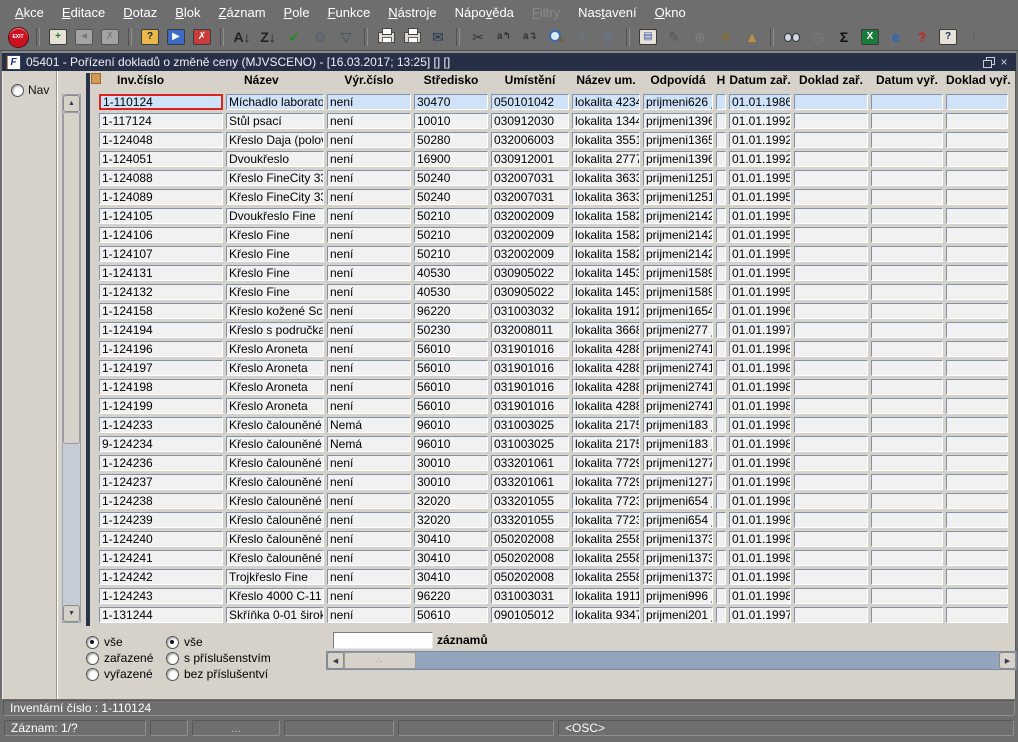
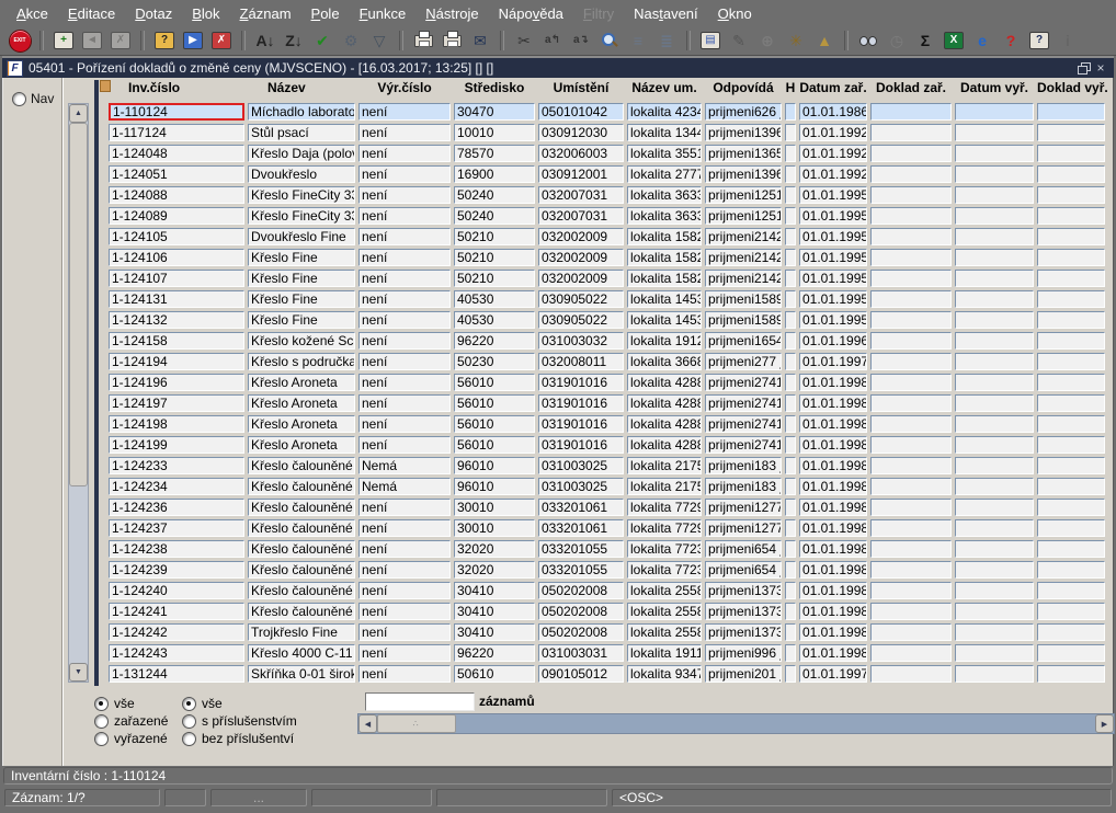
  Akce
  Editace
  Dotaz
  Blok
  Záznam
  Pole
  Funkce
  Nástroje
  Nápověda
  Filtry
  Nastavení
  Okno
  +
  ◄
  ✗
  ?
  ▶
  ✗
  A↓
  Z↓
  ✔
  ⚙
  ▽
  ✉
  ✂
  a↰
  a↴
  ≡
  ≣
  ▤
  ✳
  ▲
  Σ
  X
  e
  ?
  ?
  F
  05401 - Pořízení dokladů o změně ceny (MJVSCENO) - [16.03.2017; 13:25] [] []
  ×
  Nav
  Inv.číslo
  Název
  Výr.číslo
  Středisko
  Umístění
  Název um.
  Odpovídá
  H
  Datum zař.
  Doklad zař.
  Datum vyř.
  Doklad vyř.
  1-110124
  Míchadlo laborato
  není
  30470
  050101042
  lokalita 4234
  prijmeni626 j
  01.01.1986
  1-117124
  Stůl psací
  není
  10010
  030912030
  lokalita 1344
  prijmeni1396
  01.01.1992
  1-124048
  Křeslo Daja (polo
  není
- 50280
+ 78570
  032006003
  lokalita 3551
  prijmeni1365
  01.01.1992
  1-124051
  Dvoukřeslo
  není
  16900
  030912001
  lokalita 2777
  prijmeni1396
  01.01.1992
  1-124088
  Křeslo FineCity 33
  není
  50240
  032007031
  lokalita 3633
  prijmeni1251
  01.01.1995
  1-124089
  Křeslo FineCity 33
  není
  50240
  032007031
  lokalita 3633
  prijmeni1251
  01.01.1995
  1-124105
  Dvoukřeslo Fine
  není
  50210
  032002009
  lokalita 1582
  prijmeni2142
  01.01.1995
  1-124106
  Křeslo Fine
  není
  50210
  032002009
  lokalita 1582
  prijmeni2142
  01.01.1995
  1-124107
  Křeslo Fine
  není
  50210
  032002009
  lokalita 1582
  prijmeni2142
  01.01.1995
  1-124131
  Křeslo Fine
  není
  40530
  030905022
  lokalita 1453
  prijmeni1589
  01.01.1995
  1-124132
  Křeslo Fine
  není
  40530
  030905022
  lokalita 1453
  prijmeni1589
  01.01.1995
  1-124158
  Křeslo kožené Sc
  není
  96220
  031003032
  lokalita 1912
  prijmeni1654
  01.01.1996
  1-124194
  Křeslo s područka
  není
  50230
  032008011
  lokalita 3668
  prijmeni277 j
  01.01.1997
  1-124196
  Křeslo Aroneta
  není
  56010
  031901016
  lokalita 4288
  prijmeni2741
  01.01.1998
  1-124197
  Křeslo Aroneta
  není
  56010
  031901016
  lokalita 4288
  prijmeni2741
  01.01.1998
  1-124198
  Křeslo Aroneta
  není
  56010
  031901016
  lokalita 4288
  prijmeni2741
  01.01.1998
  1-124199
  Křeslo Aroneta
  není
  56010
  031901016
  lokalita 4288
  prijmeni2741
  01.01.1998
  1-124233
  Křeslo čalouněné
  Nemá
  96010
  031003025
  lokalita 2175
  prijmeni183 j
  01.01.1998
- 9-124234
+ 1-124234
  Křeslo čalouněné
  Nemá
  96010
  031003025
  lokalita 2175
  prijmeni183 j
  01.01.1998
  1-124236
  Křeslo čalouněné
  není
  30010
  033201061
  lokalita 7729
  prijmeni1277
  01.01.1998
  1-124237
  Křeslo čalouněné
  není
  30010
  033201061
  lokalita 7729
  prijmeni1277
  01.01.1998
  1-124238
  Křeslo čalouněné
  není
  32020
  033201055
  lokalita 7723
  prijmeni654 j
  01.01.1998
  1-124239
  Křeslo čalouněné
  není
  32020
  033201055
  lokalita 7723
  prijmeni654 j
  01.01.1998
  1-124240
  Křeslo čalouněné
  není
  30410
  050202008
  lokalita 2558
  prijmeni1373
  01.01.1998
  1-124241
  Křeslo čalouněné
  není
  30410
  050202008
  lokalita 2558
  prijmeni1373
  01.01.1998
  1-124242
  Trojkřeslo Fine
  není
  30410
  050202008
  lokalita 2558
  prijmeni1373
  01.01.1998
  1-124243
  Křeslo 4000 C-11
  není
  96220
  031003031
  lokalita 1911
  prijmeni996 j
  01.01.1998
  1-131244
  Skříňka 0-01 širok
  není
  50610
  090105012
  lokalita 9347
  prijmeni201 j
  01.01.1997
  vše
  zařazené
  vyřazené
  vše
  s příslušenstvím
  bez příslušentví
  záznamů
  ∴
  Inventární číslo : 1-110124
  Záznam: 1/?
  ...
  <OSC>
